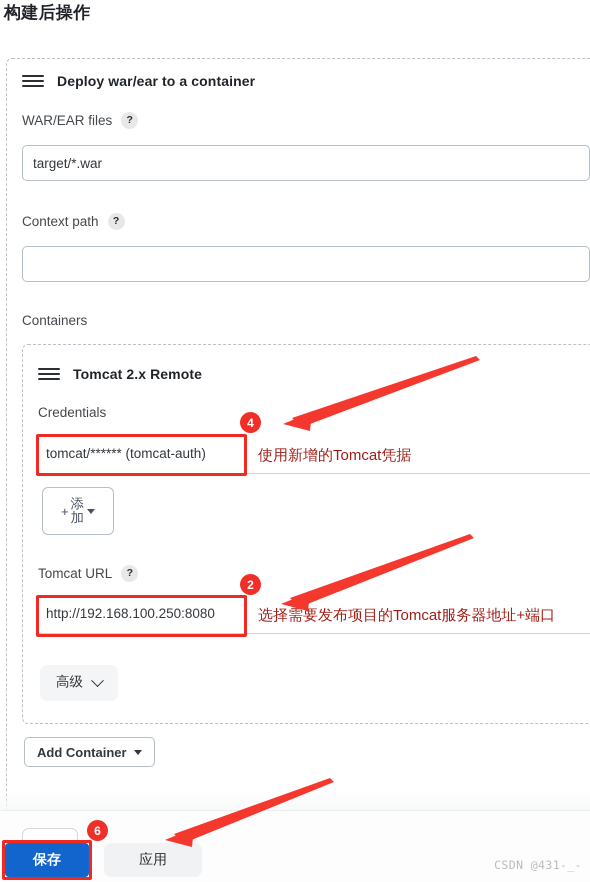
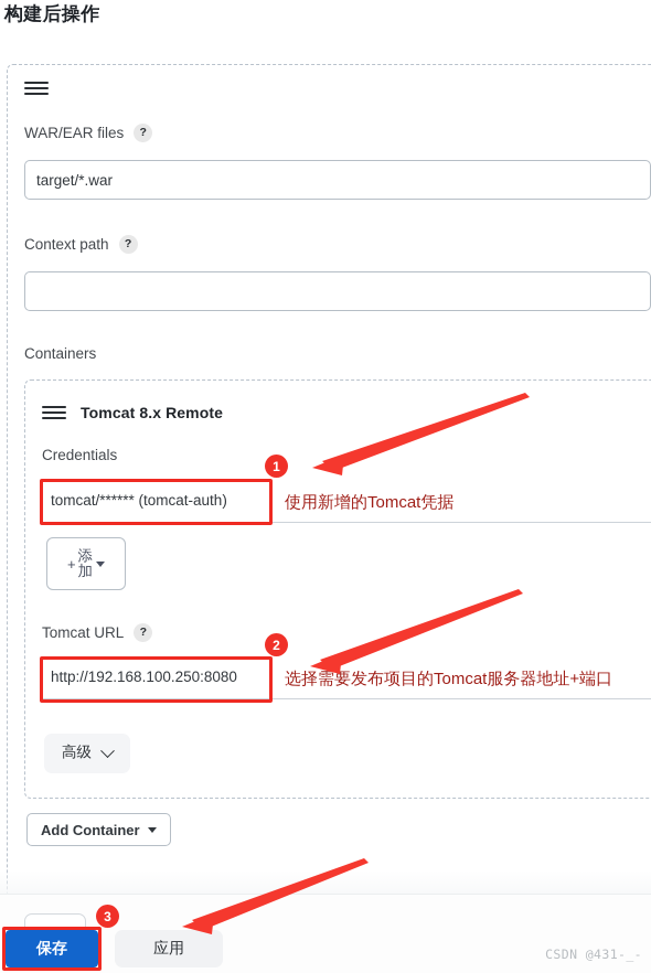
  构建后操作
- Deploy war/ear to a container
  WAR/EAR files
  ?
  target/*.war
  Context path
  ?
  Containers
- Tomcat 2.x Remote
+ Tomcat 8.x Remote
  Credentials
  tomcat/****** (tomcat-auth)
  +
  添
  加
  Tomcat URL
  ?
  http://192.168.100.250:8080
  高级
  Add Container
  保存
  应用
  使用新增的Tomcat凭据
  选择需要发布项目的Tomcat服务器地址+端口
- 4
+ 1
  2
- 6
+ 3
  CSDN @431-_-
